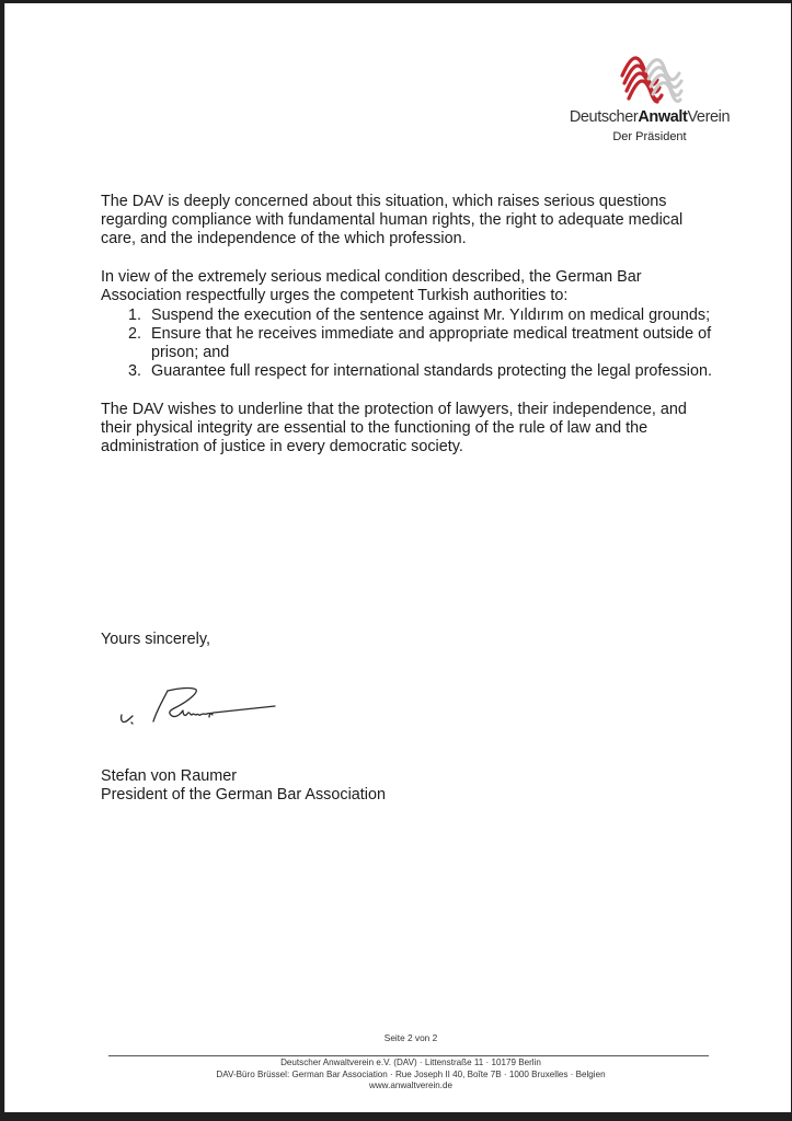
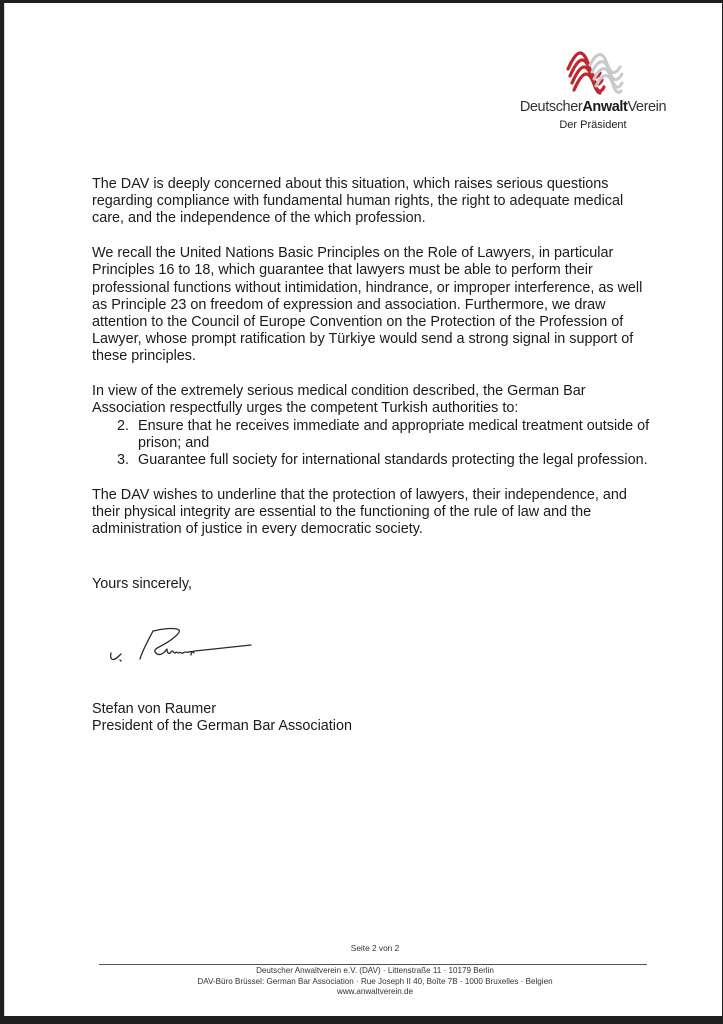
  DeutscherAnwaltVerein
  Der Präsident
  The DAV is deeply concerned about this situation, which raises serious questions
  regarding compliance with fundamental human rights, the right to adequate medical
  care, and the independence of the which profession.
+ We recall the United Nations Basic Principles on the Role of Lawyers, in particular
+ Principles 16 to 18, which guarantee that lawyers must be able to perform their
+ professional functions without intimidation, hindrance, or improper interference, as well
+ as Principle 23 on freedom of expression and association. Furthermore, we draw
+ attention to the Council of Europe Convention on the Protection of the Profession of
+ Lawyer, whose prompt ratification by Türkiye would send a strong signal in support of
+ these principles.
  In view of the extremely serious medical condition described, the German Bar
  Association respectfully urges the competent Turkish authorities to:
- 1.
- Suspend the execution of the sentence against Mr. Yıldırım on medical grounds;
  2.
  Ensure that he receives immediate and appropriate medical treatment outside of
  prison; and
  3.
- Guarantee full respect for international standards protecting the legal profession.
+ Guarantee full society for international standards protecting the legal profession.
  The DAV wishes to underline that the protection of lawyers, their independence, and
  their physical integrity are essential to the functioning of the rule of law and the
  administration of justice in every democratic society.
  Yours sincerely,
  Stefan von Raumer
  President of the German Bar Association
  Seite 2 von 2
  Deutscher Anwaltverein e.V. (DAV) · Littenstraße 11 · 10179 Berlin
  DAV-Büro Brüssel: German Bar Association · Rue Joseph II 40, Boîte 7B · 1000 Bruxelles · Belgien
  www.anwaltverein.de
